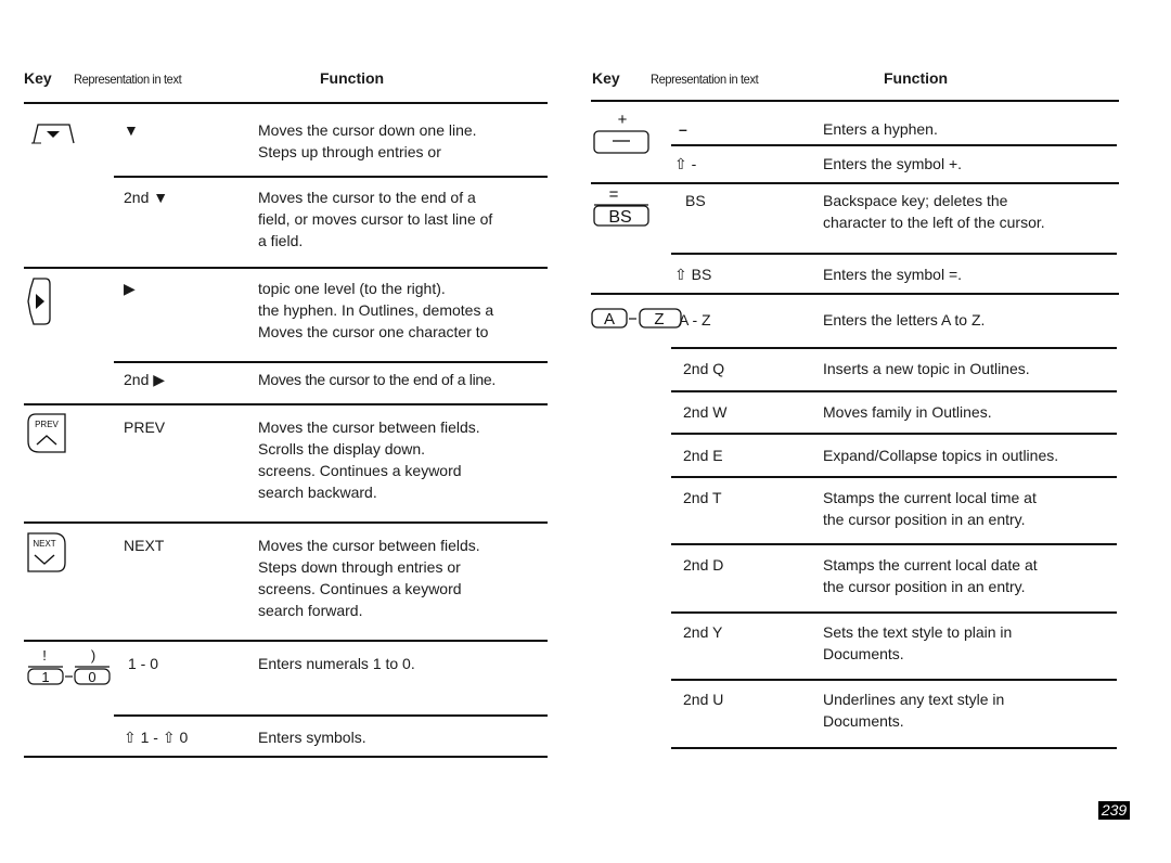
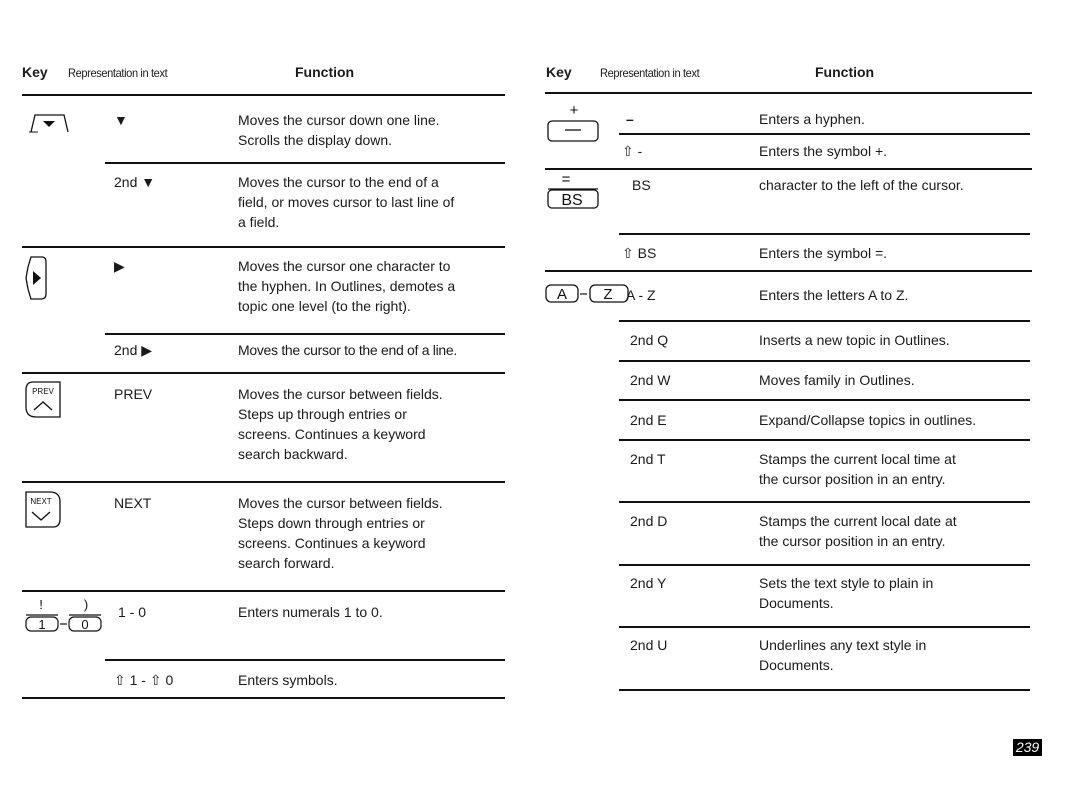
  Key
  Representation in text
  Function
  ▼
  Moves the cursor down one line.
- Steps up through entries or
+ Scrolls the display down.
  2nd ▼
  Moves the cursor to the end of a
  field, or moves cursor to last line of
  a field.
  ▶
- topic one level (to the right).
+ Moves the cursor one character to
  the hyphen. In Outlines, demotes a
- Moves the cursor one character to
+ topic one level (to the right).
  2nd ▶
  Moves the cursor to the end of a line.
  PREV
  PREV
  Moves the cursor between fields.
- Scrolls the display down.
+ Steps up through entries or
  screens. Continues a keyword
  search backward.
  NEXT
  NEXT
  Moves the cursor between fields.
  Steps down through entries or
  screens. Continues a keyword
  search forward.
  !
  1
  )
  0
  1 - 0
  Enters numerals 1 to 0.
  ⇧ 1 - ⇧ 0
  Enters symbols.
  Key
  Representation in text
  Function
  +
  –
  Enters a hyphen.
  ⇧ -
  Enters the symbol +.
  =
  BS
  BS
- Backspace key; deletes the
  character to the left of the cursor.
  ⇧ BS
  Enters the symbol =.
  A
  Z
  A - Z
  Enters the letters A to Z.
  2nd Q
  Inserts a new topic in Outlines.
  2nd W
  Moves family in Outlines.
  2nd E
  Expand/Collapse topics in outlines.
  2nd T
  Stamps the current local time at
  the cursor position in an entry.
  2nd D
  Stamps the current local date at
  the cursor position in an entry.
  2nd Y
  Sets the text style to plain in
  Documents.
  2nd U
  Underlines any text style in
  Documents.
  239
